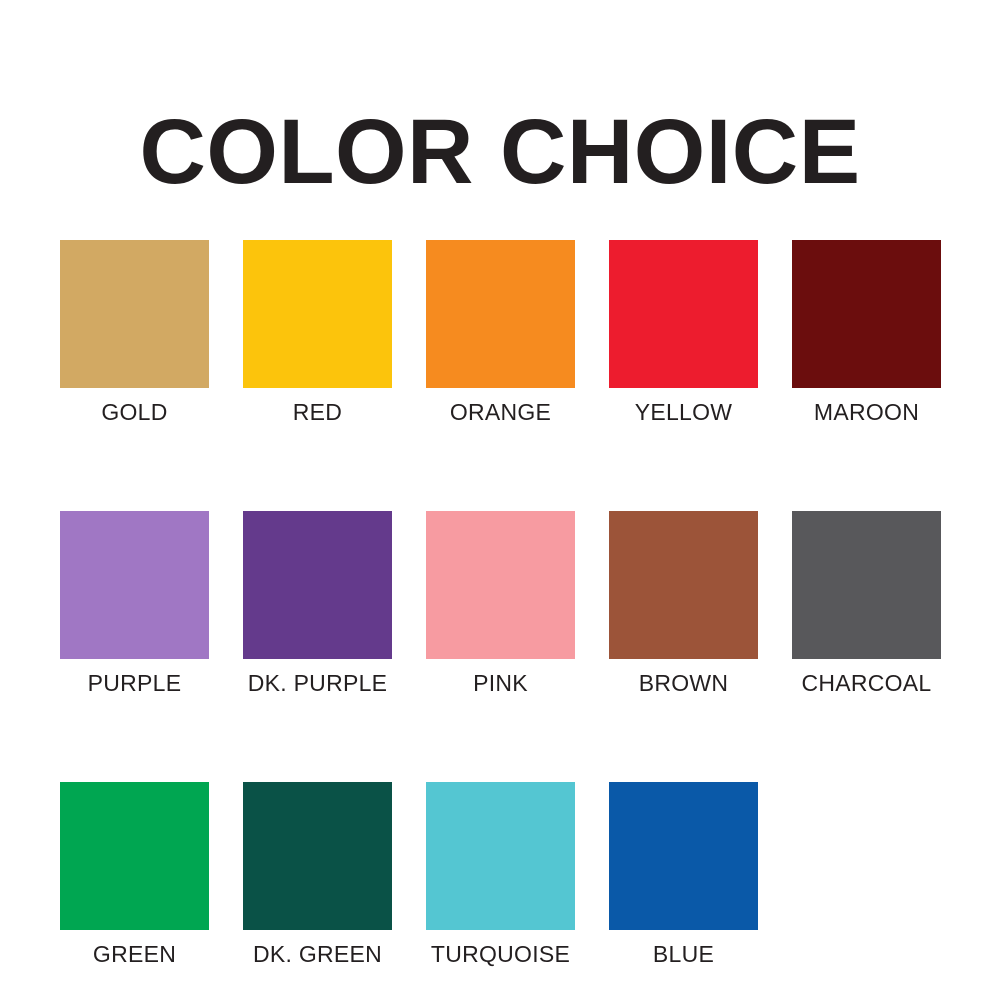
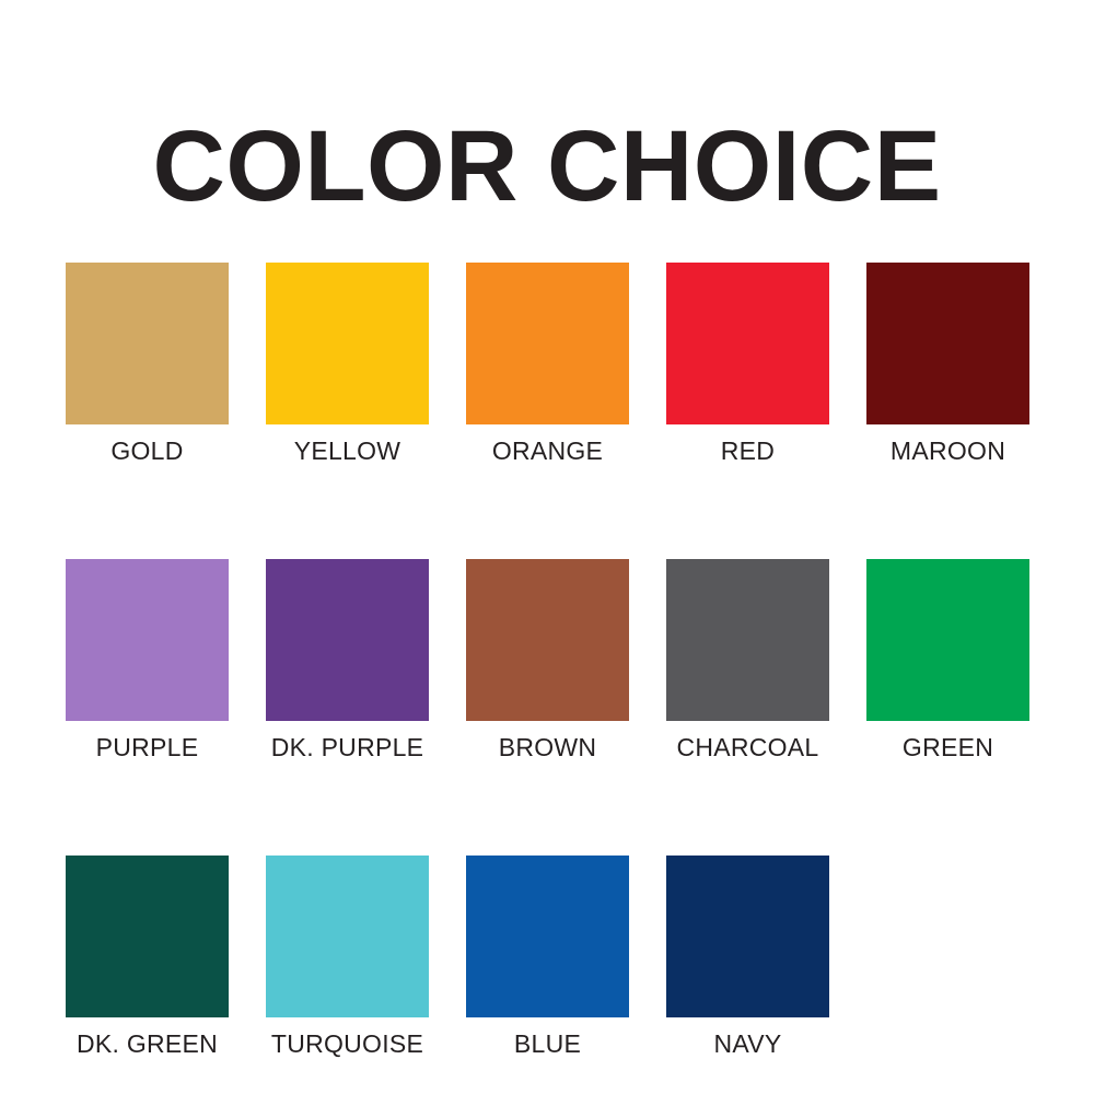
  COLOR CHOICE
  GOLD
- RED
+ YELLOW
  ORANGE
- YELLOW
+ RED
  MAROON
  PURPLE
  DK. PURPLE
- PINK
  BROWN
  CHARCOAL
  GREEN
  DK. GREEN
  TURQUOISE
  BLUE
+ NAVY
